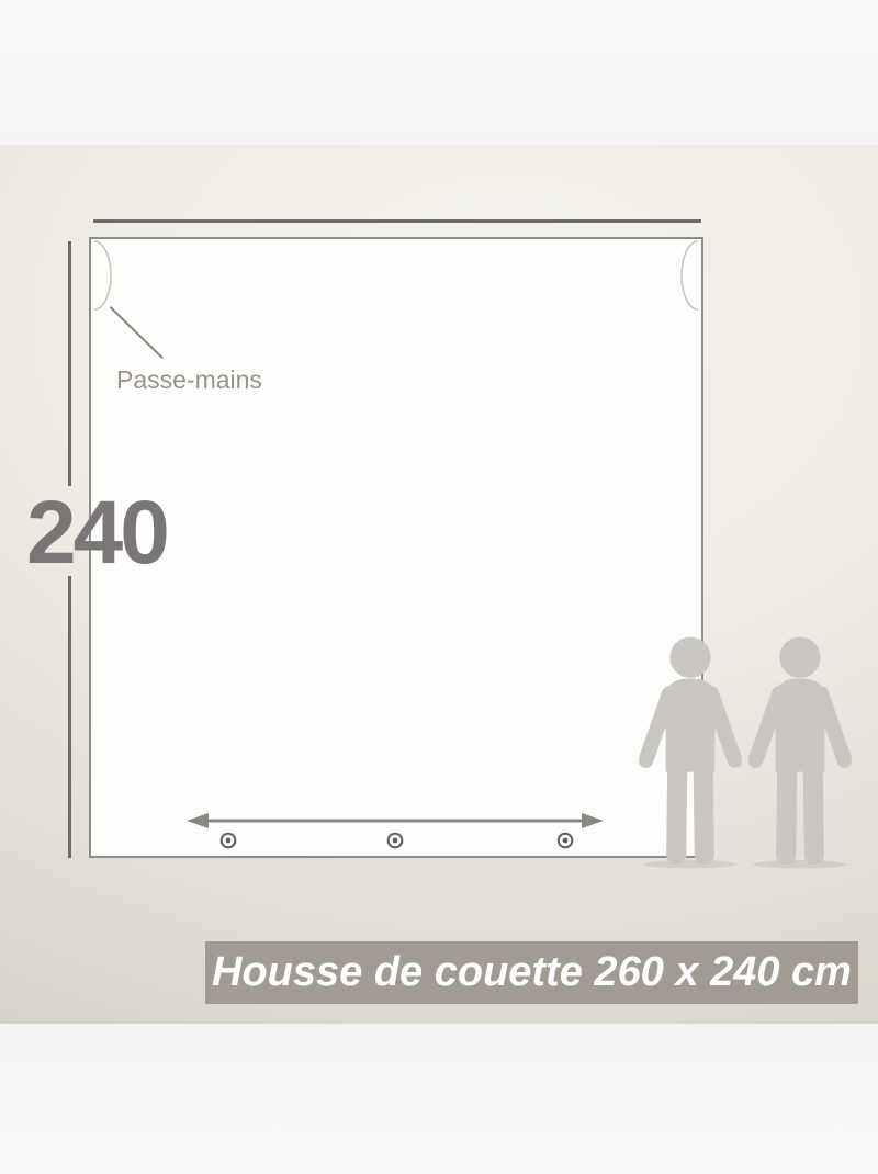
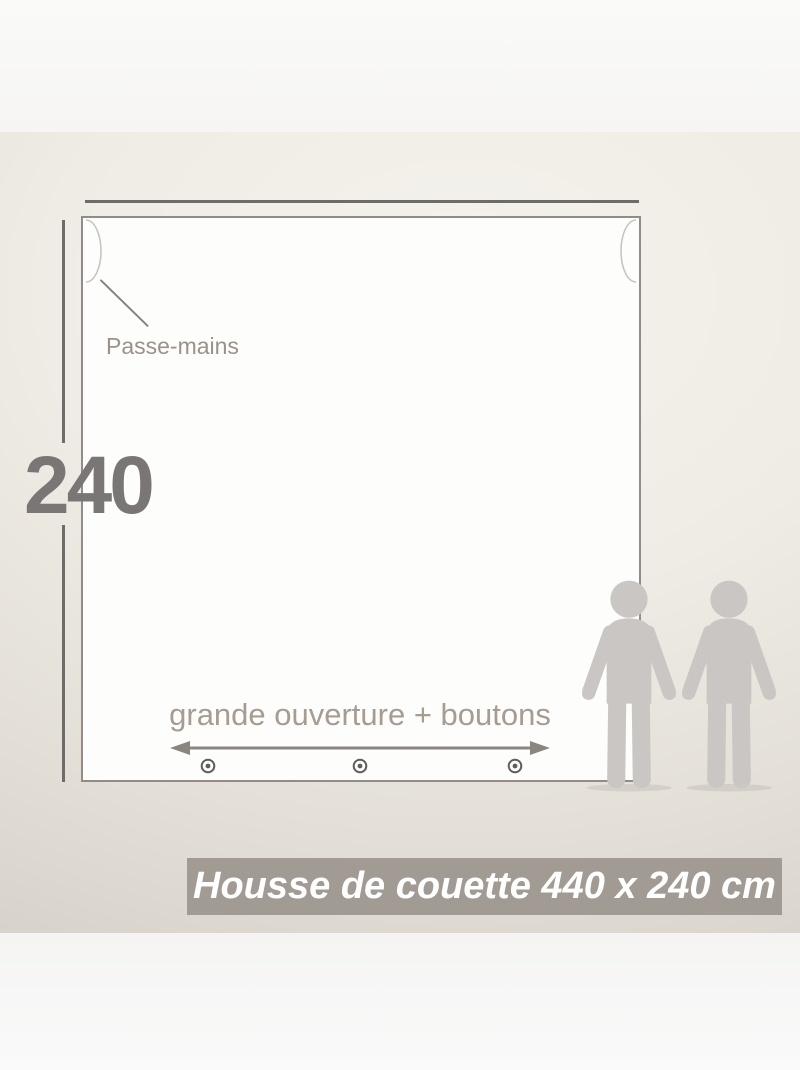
  240
  Passe-mains
+ grande ouverture + boutons
- Housse de couette 260 x 240 cm
+ Housse de couette 440 x 240 cm
